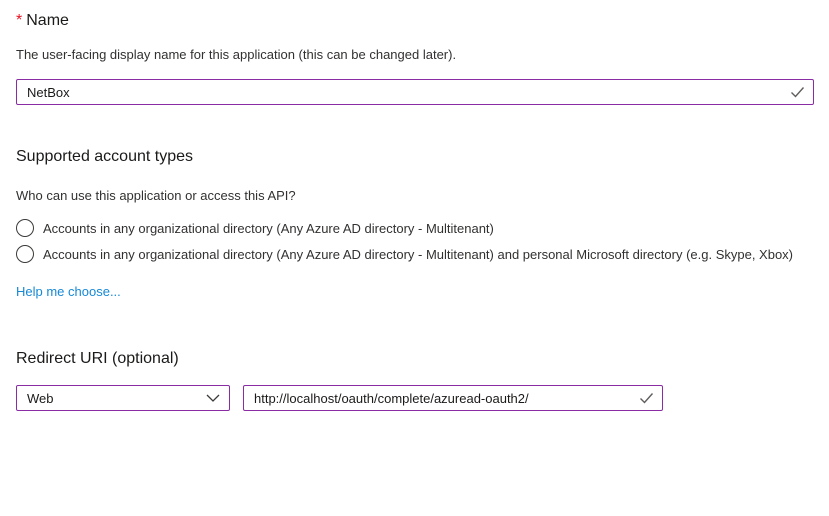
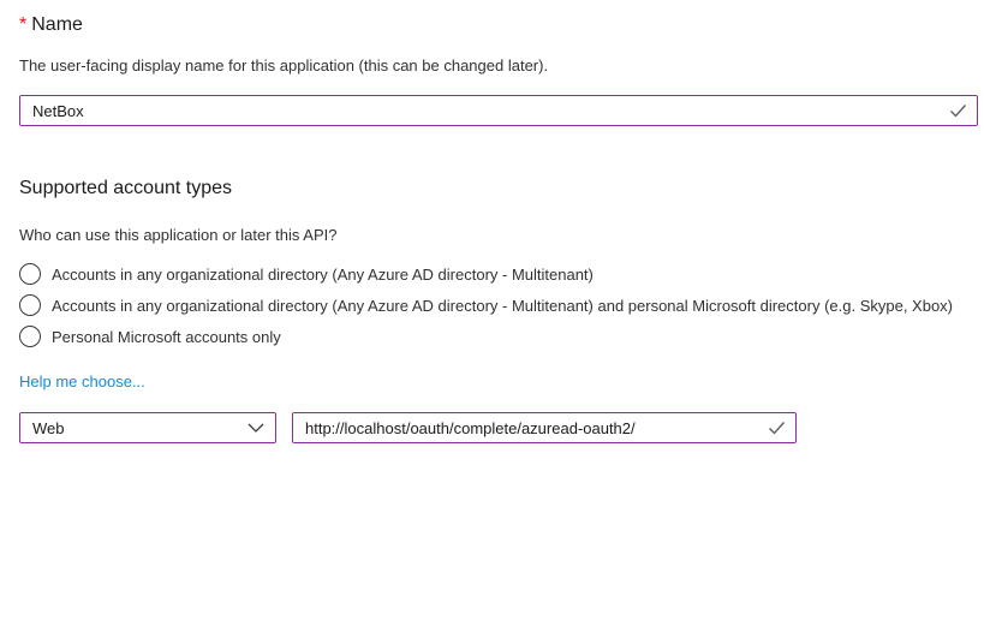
  * Name
  The user-facing display name for this application (this can be changed later).
  NetBox
  Supported account types
- Who can use this application or access this API?
+ Who can use this application or later this API?
  Accounts in any organizational directory (Any Azure AD directory - Multitenant)
  Accounts in any organizational directory (Any Azure AD directory - Multitenant) and personal Microsoft directory (e.g. Skype, Xbox)
+ Personal Microsoft accounts only
  Help me choose...
- Redirect URI (optional)
  Web
  http://localhost/oauth/complete/azuread-oauth2/
